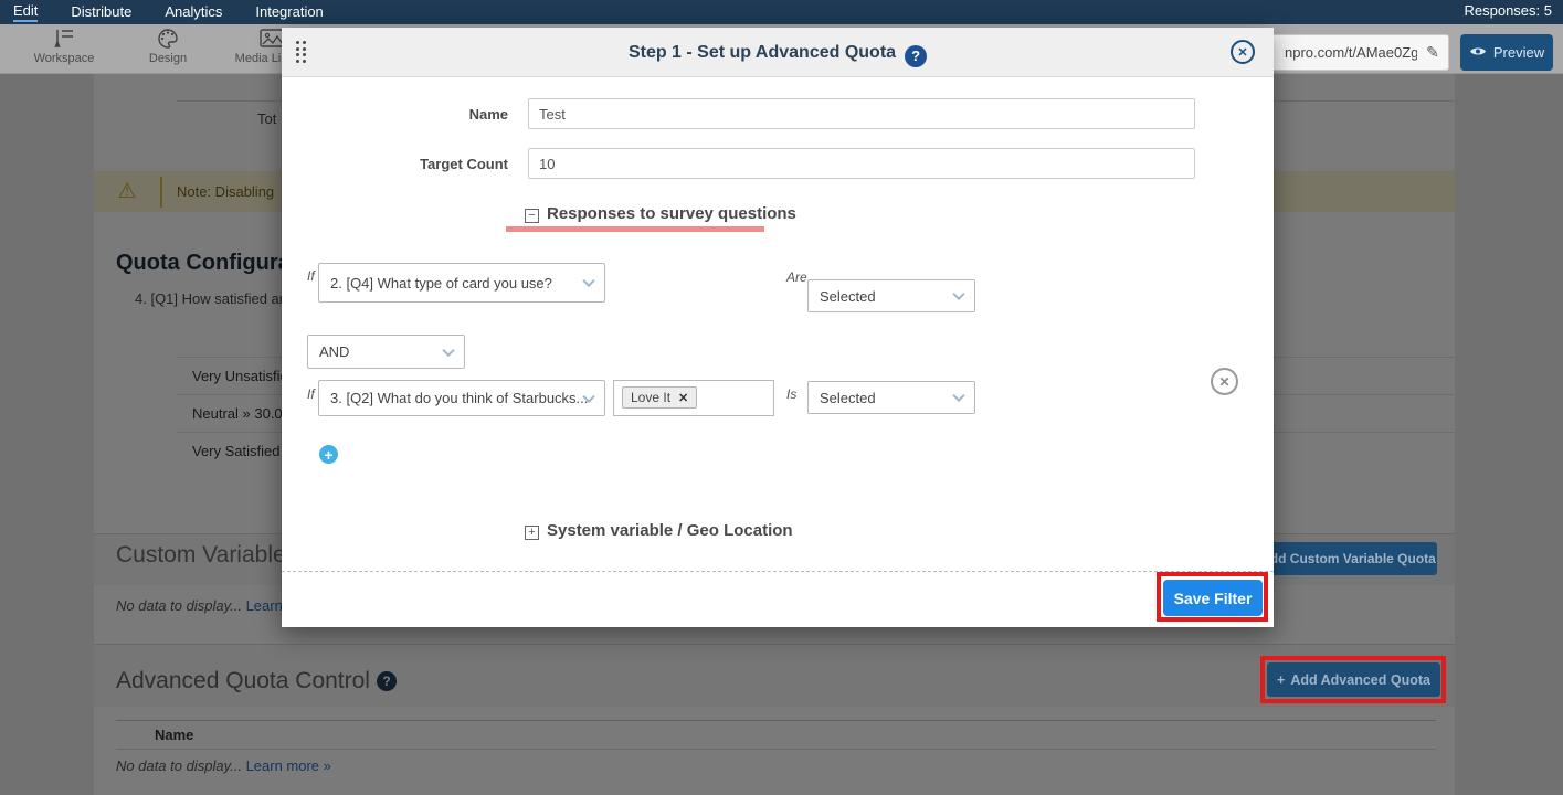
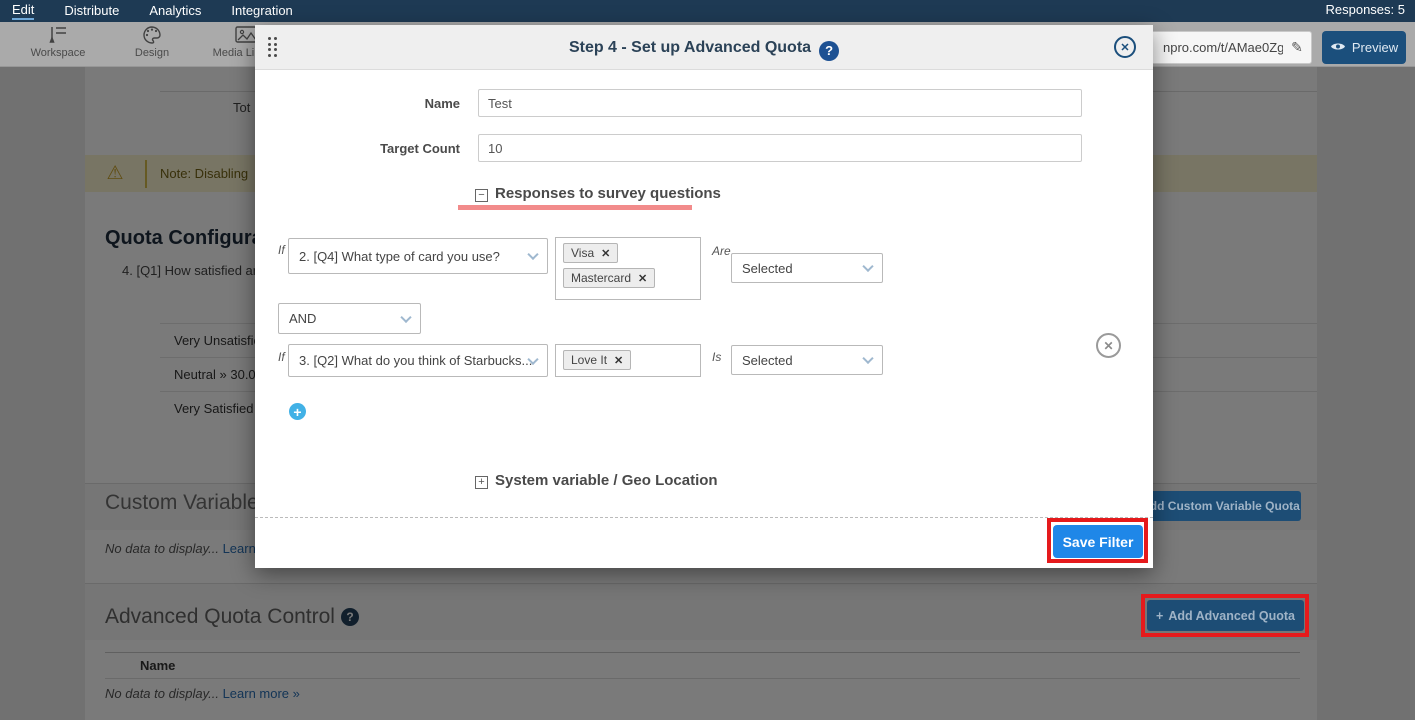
  Edit
  Distribute
  Analytics
  Integration
  Responses: 5
  Workspace
  Design
  Tot
  ⚠
  Note: Disabling
  Quota Configur
  4. [Q1] How satisfied a
  Very Unsatisfi
  Neutral » 30.0
  Very Satisfied
  Custom Variable
  No data to display... Learn
  Advanced Quota Control ?
  Name
  No data to display... Learn more »
  npro.com/t/AMae0Zg
  ✎
  Preview
  dd Custom Variable Quota
  +
  Add Advanced Quota
- Step 1 - Set up Advanced Quota ?
+ Step 4 - Set up Advanced Quota ?
  ✕
  Name
  Test
  Target Count
  10
  − Responses to survey questions
  If
  2. [Q4] What type of card you use?
+ Visa ✕ Mastercard ✕
  Are
  Selected
  AND
  If
  3. [Q2] What do you think of Starbucks...
  Love It ✕
  Is
  Selected
  ✕
  +
  + System variable / Geo Location
  Save Filter
